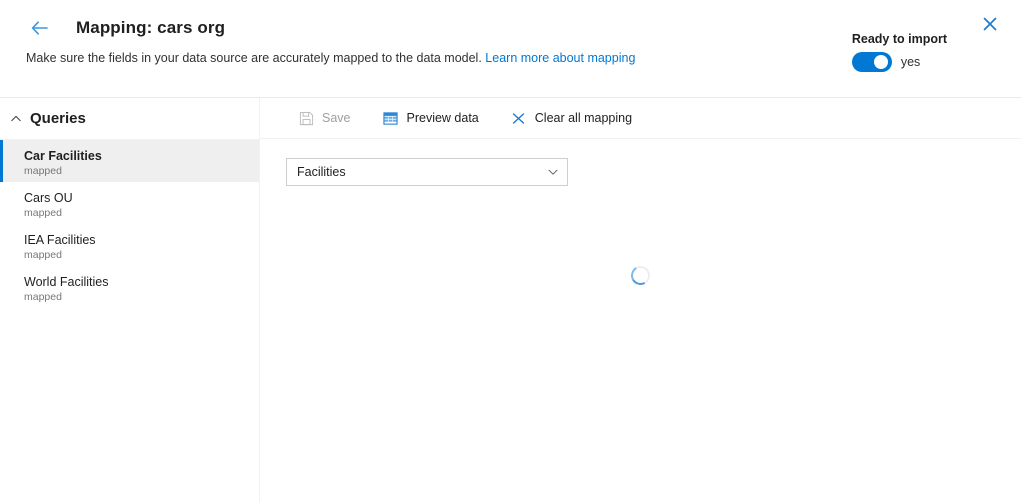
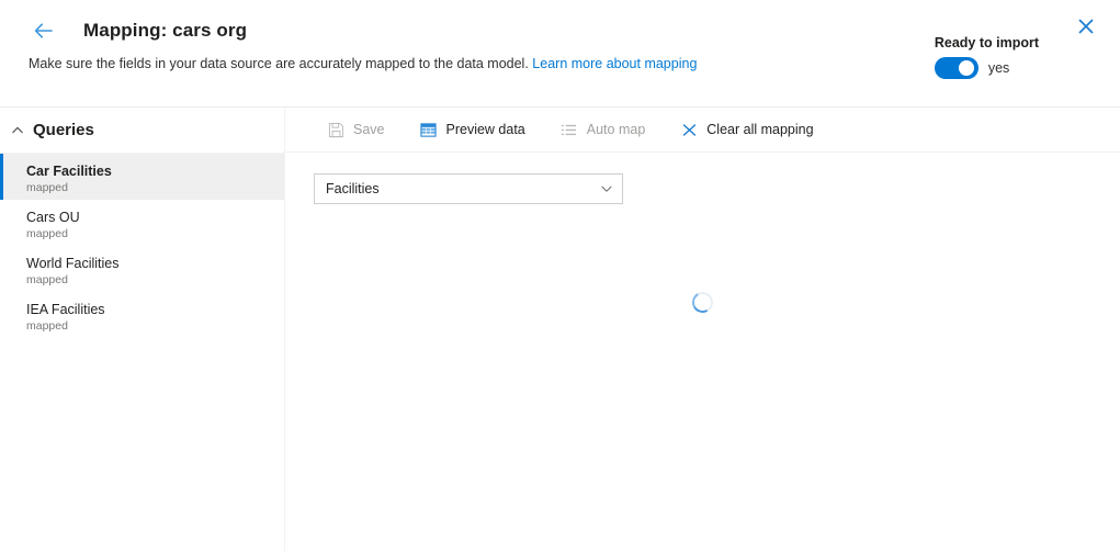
  Mapping: cars org
  Make sure the fields in your data source are accurately mapped to the data model. Learn more about mapping
  Ready to import
  yes
  Queries
  Car Facilities
  mapped
  Cars OU
  mapped
- IEA Facilities
+ World Facilities
  mapped
- World Facilities
+ IEA Facilities
  mapped
  Save
  Preview data
+ Auto map
  Clear all mapping
  Facilities
